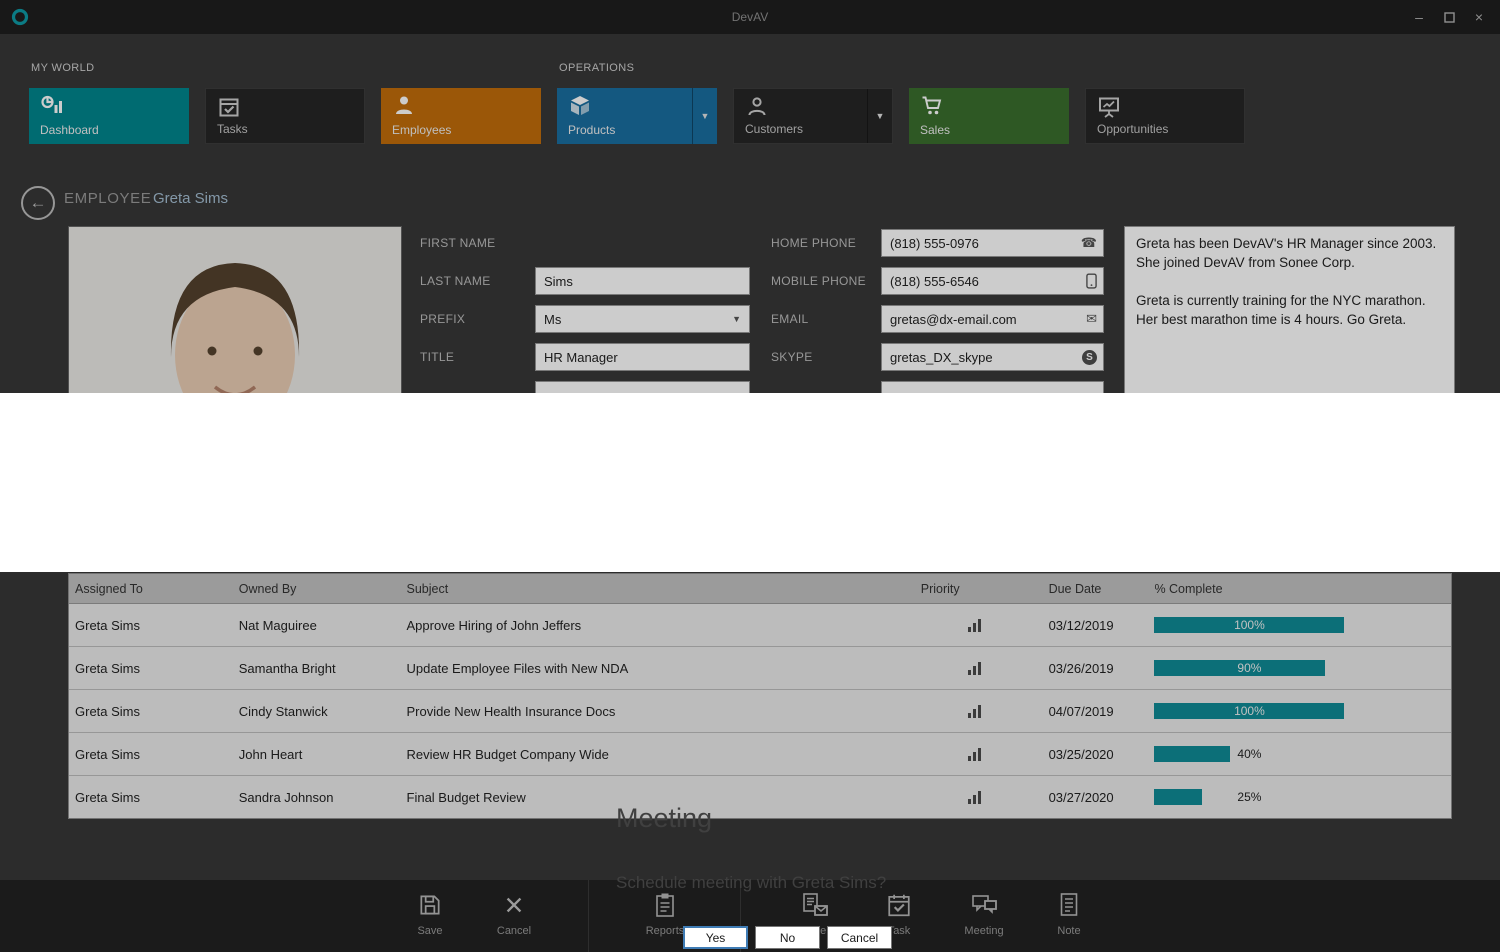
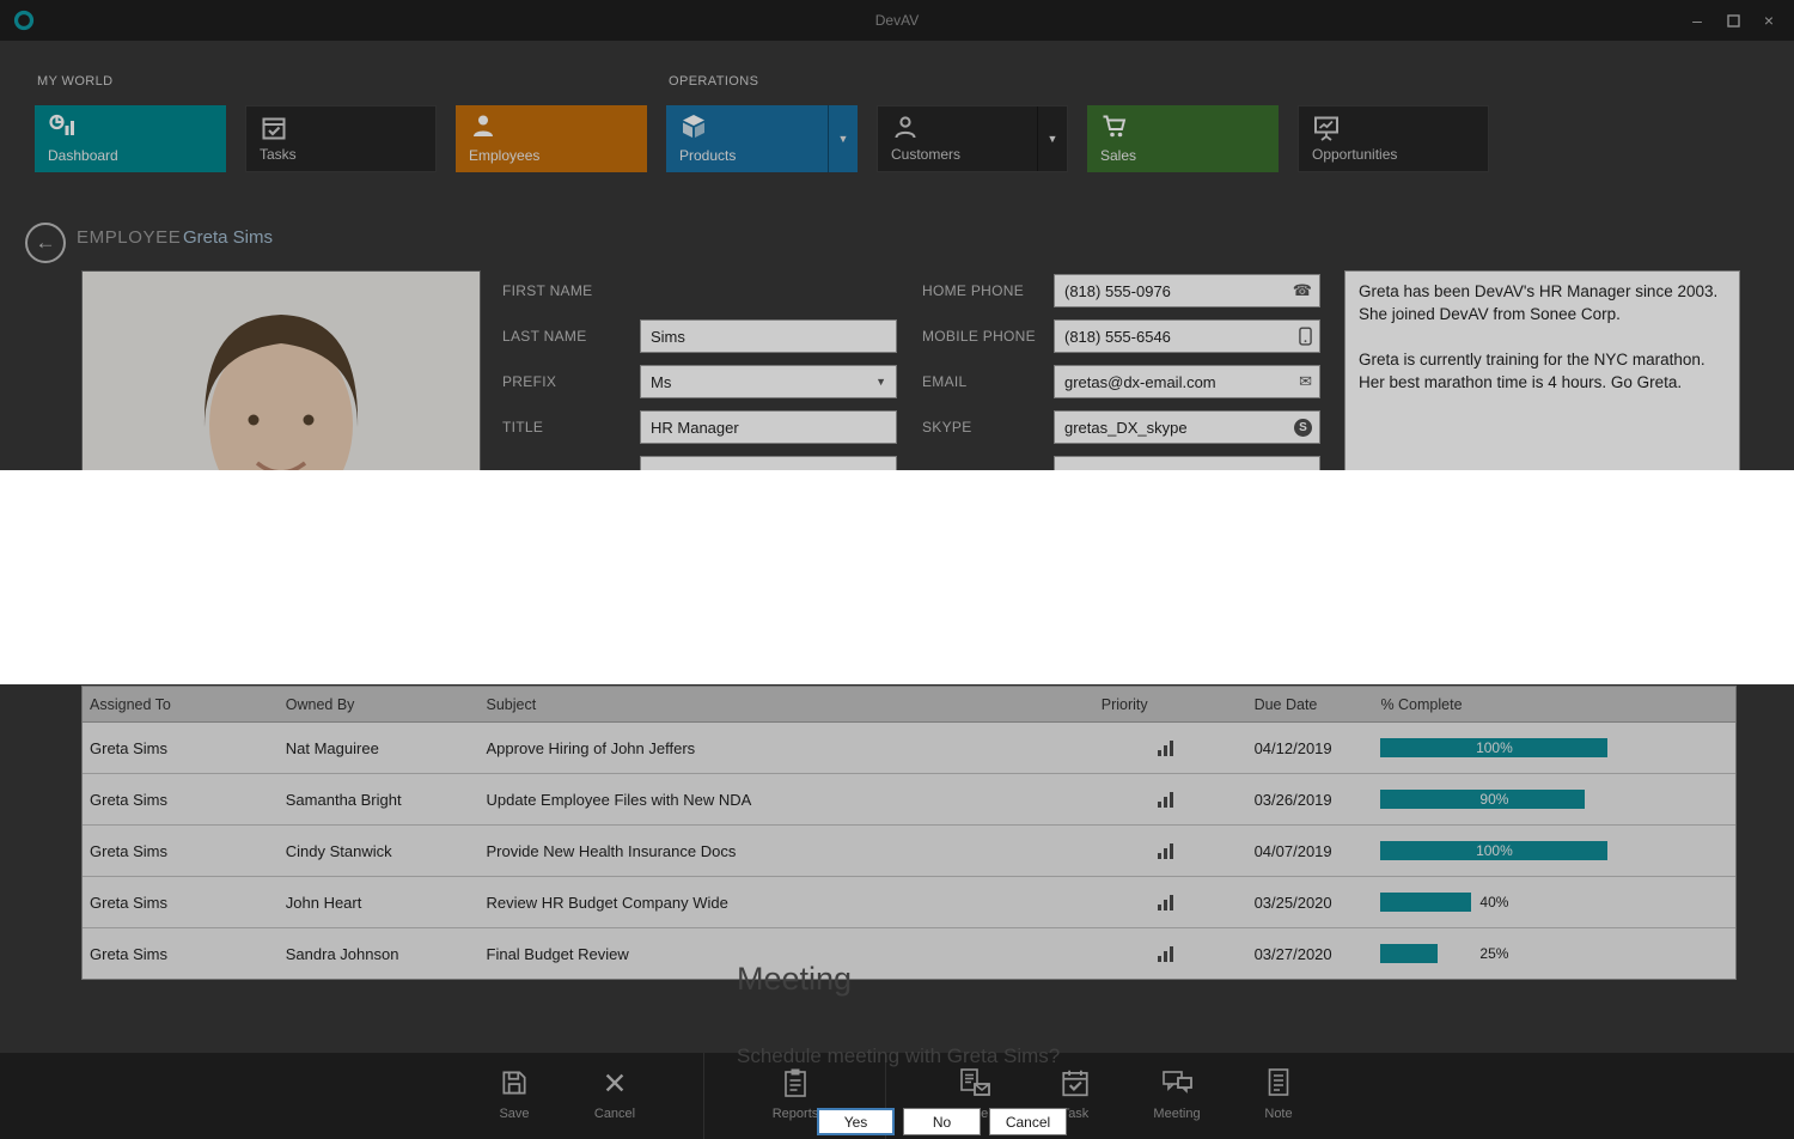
  DevAV
  –
  ×
  MY WORLD
  OPERATIONS
  Dashboard
  Tasks
  Employees
  Products
  ▼
  Customers
  ▼
  Sales
  Opportunities
  ←
  EMPLOYEE
  Greta Sims
  FIRST NAME
  LAST NAME
  Sims
  PREFIX
  Ms
  ▼
  TITLE
  HR Manager
  HOME PHONE
  (818) 555-0976
  ☎
  MOBILE PHONE
  (818) 555-6546
  EMAIL
  gretas@dx-email.com
  ✉
  SKYPE
  gretas_DX_skype
  S
  Greta has been DevAV's HR Manager since 2003. She joined DevAV from Sonee Corp.
  Greta is currently training for the NYC marathon. Her best marathon time is 4 hours. Go Greta.
  Assigned To
  Owned By
  Subject
  Priority
  Due Date
  % Complete
  Greta Sims
  Nat Maguiree
  Approve Hiring of John Jeffers
- 03/12/2019
+ 04/12/2019
  100%
  Greta Sims
  Samantha Bright
  Update Employee Files with New NDA
  03/26/2019
  90%
  Greta Sims
  Cindy Stanwick
  Provide New Health Insurance Docs
  04/07/2019
  100%
  Greta Sims
  John Heart
  Review HR Budget Company Wide
  03/25/2020
  40%
  Greta Sims
  Sandra Johnson
  Final Budget Review
  03/27/2020
  25%
  Save
  Cancel
  Reports
  ask
  Meeting
  Note
  Meeting
  Schedule meeting with Greta Sims?
  Yes
  No
  Cancel
